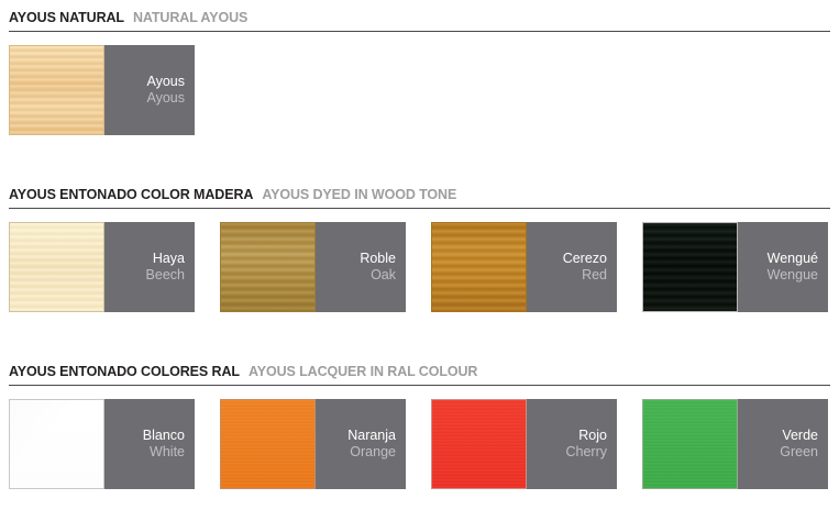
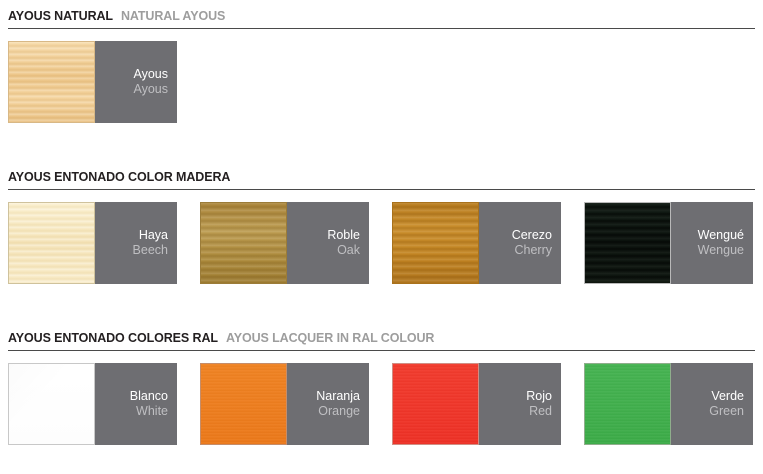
  AYOUS NATURAL
  NATURAL AYOUS
  Ayous
  Ayous
  AYOUS ENTONADO COLOR MADERA
- AYOUS DYED IN WOOD TONE
  Haya
  Beech
  Roble
  Oak
  Cerezo
- Red
+ Cherry
  Wengué
  Wengue
  AYOUS ENTONADO COLORES RAL
  AYOUS LACQUER IN RAL COLOUR
  Blanco
  White
  Naranja
  Orange
  Rojo
- Cherry
+ Red
  Verde
  Green
